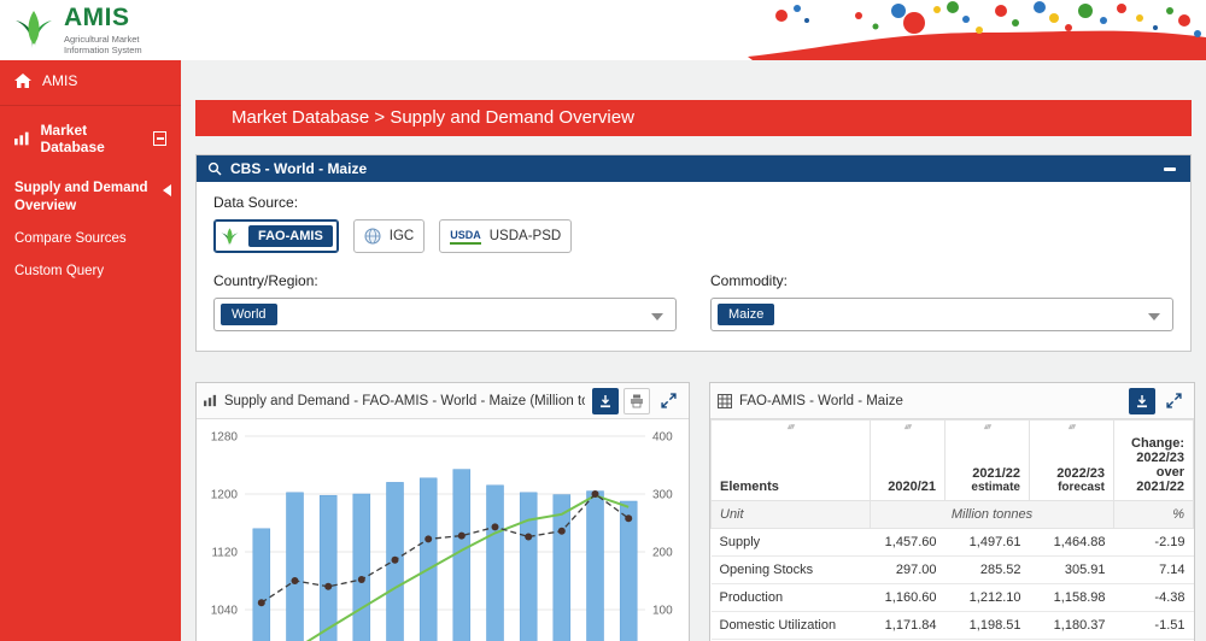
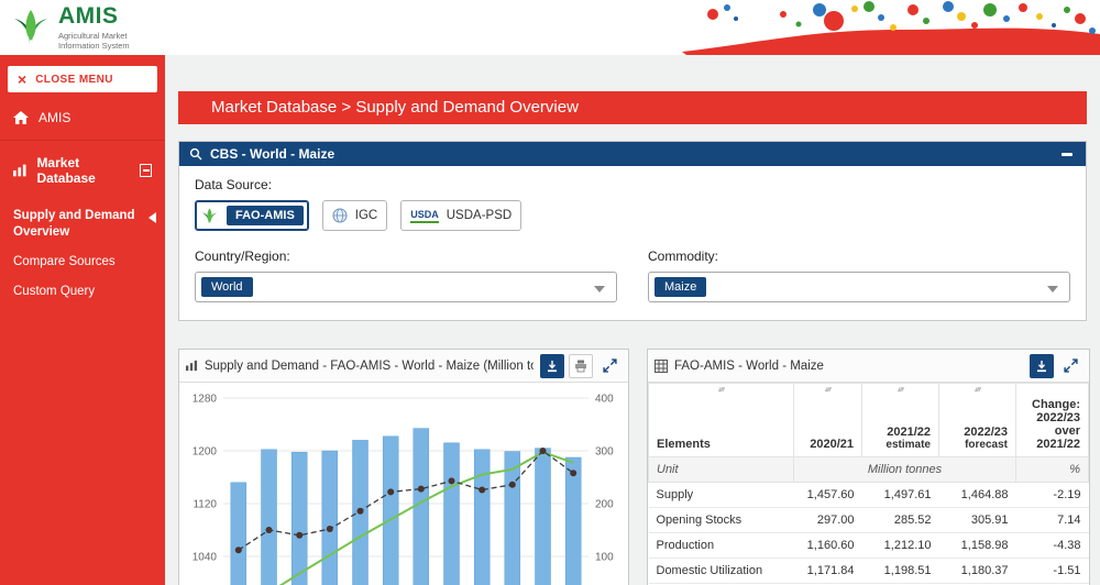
  AMIS
  Agricultural Market
  Information System
+ ×
+ CLOSE MENU
  AMIS
  Market Database
  Supply and Demand Overview
  Compare Sources
  Custom Query
  Market Database > Supply and Demand Overview
  CBS - World - Maize
  Data Source:
  FAO-AMIS
  IGC
  USDA
  USDA-PSD
  Country/Region:
  World
  Commodity:
  Maize
  Supply and Demand - FAO-AMIS - World - Maize (Million t
  1280
  1200
  1120
  1040
  400
  300
  200
  100
  FAO-AMIS - World - Maize
  Elements	2020/21	2021/22 estimate	2022/23 forecast	Change: 2022/23 over 2021/22
  Unit	Million tonnes	%
  Supply	1,457.60	1,497.61	1,464.88	-2.19
  Opening Stocks	297.00	285.52	305.91	7.14
  Production	1,160.60	1,212.10	1,158.98	-4.38
  Domestic Utilization	1,171.84	1,198.51	1,180.37	-1.51
